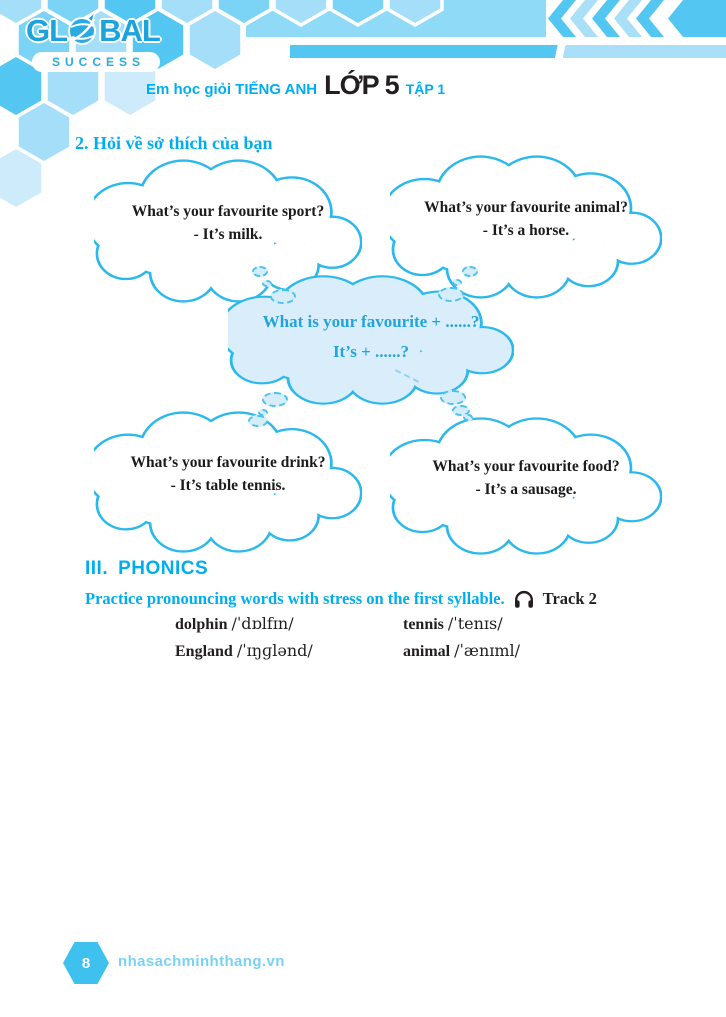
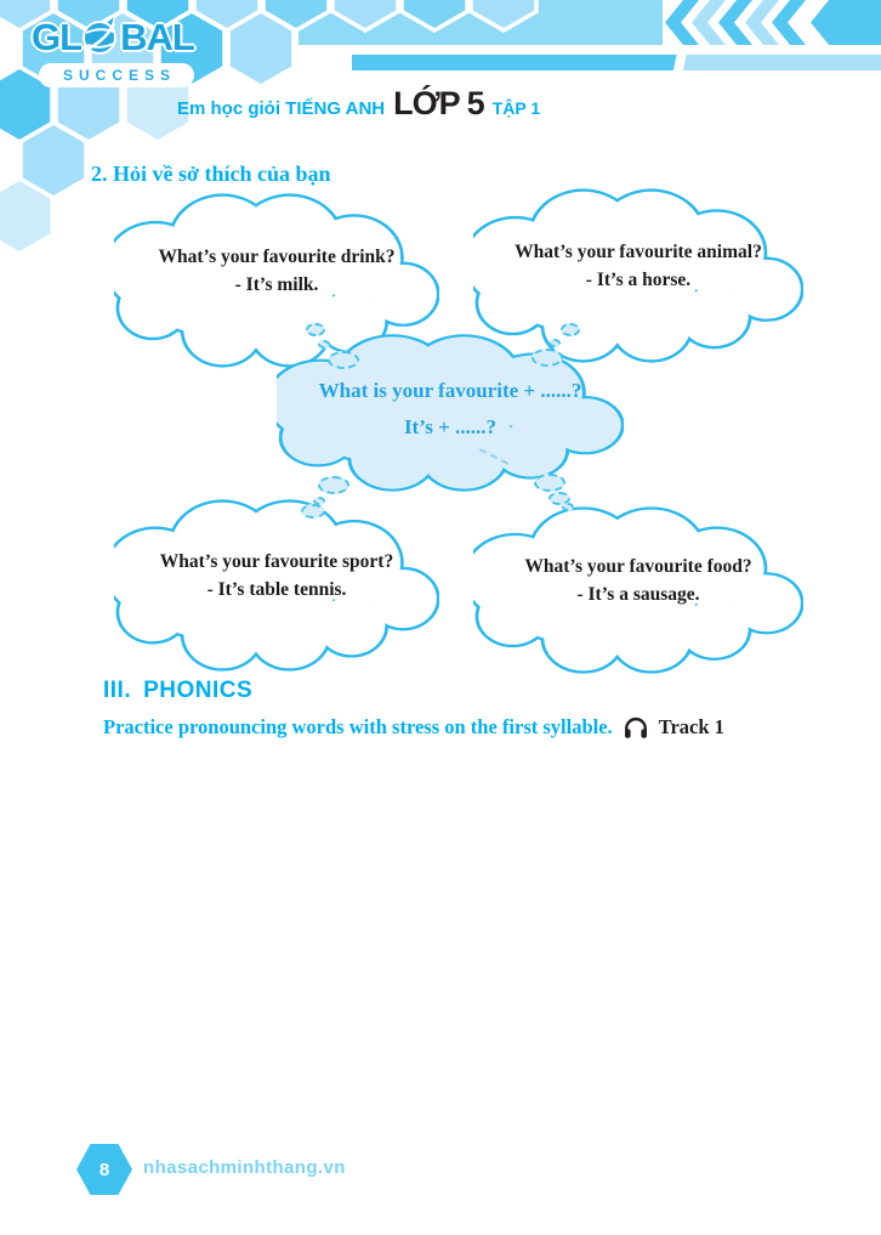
  GL
  BAL
  SUCCESS
  Em học giỏi TIẾNG ANH
  LỚP 5
  TẬP 1
  2. Hỏi về sở thích của bạn
- What’s your favourite sport?
+ What’s your favourite drink?
  - It’s milk.
  What’s your favourite animal?
  - It’s a horse.
  What is your favourite + ......?
  It’s + ......?
- What’s your favourite drink?
+ What’s your favourite sport?
  - It’s table tennis.
  What’s your favourite food?
  - It’s a sausage.
  III. PHONICS
  Practice pronouncing words with stress on the first syllable.
- Track 2
+ Track 1
- dolphin /ˈdɒlfɪn/
- tennis /ˈtenɪs/
- England /ˈɪŋɡlənd/
- animal /ˈænɪml/
  8
  nhasachminhthang.vn
